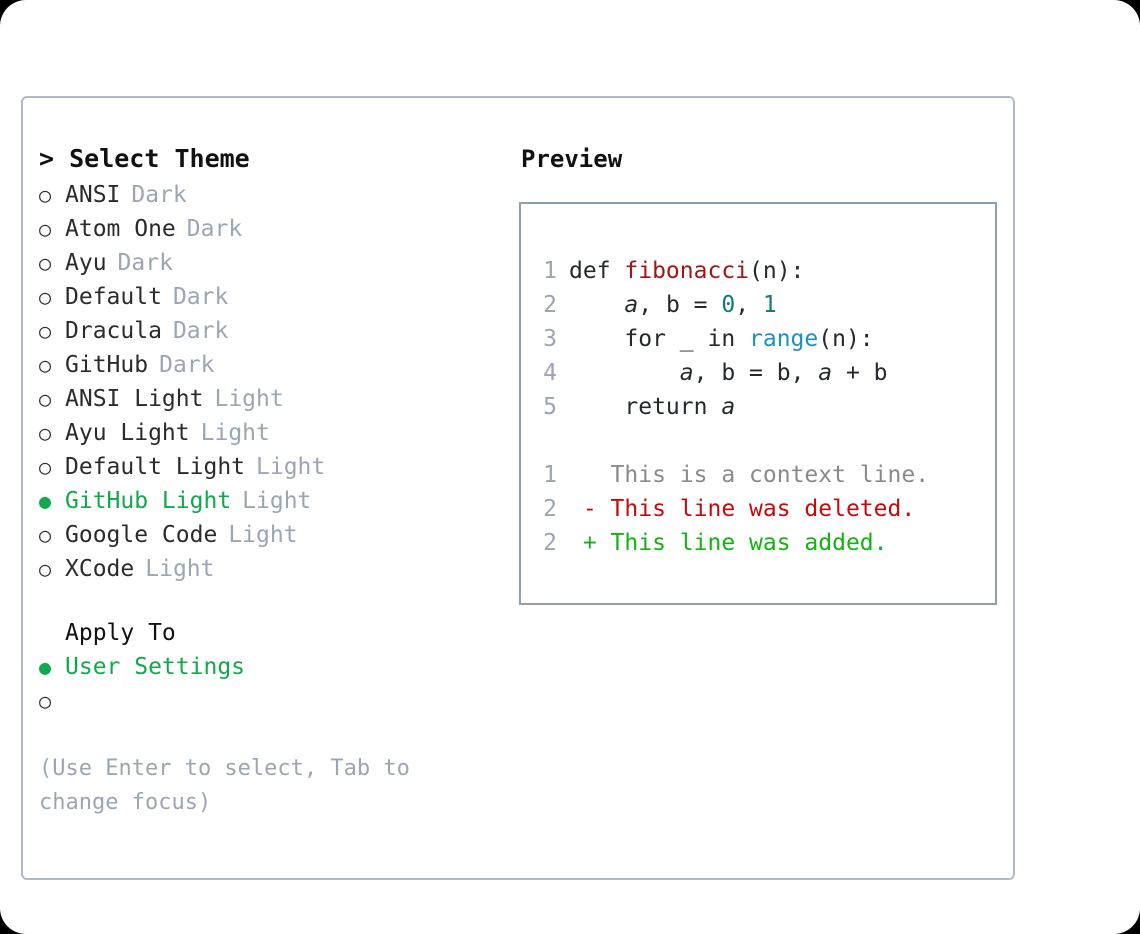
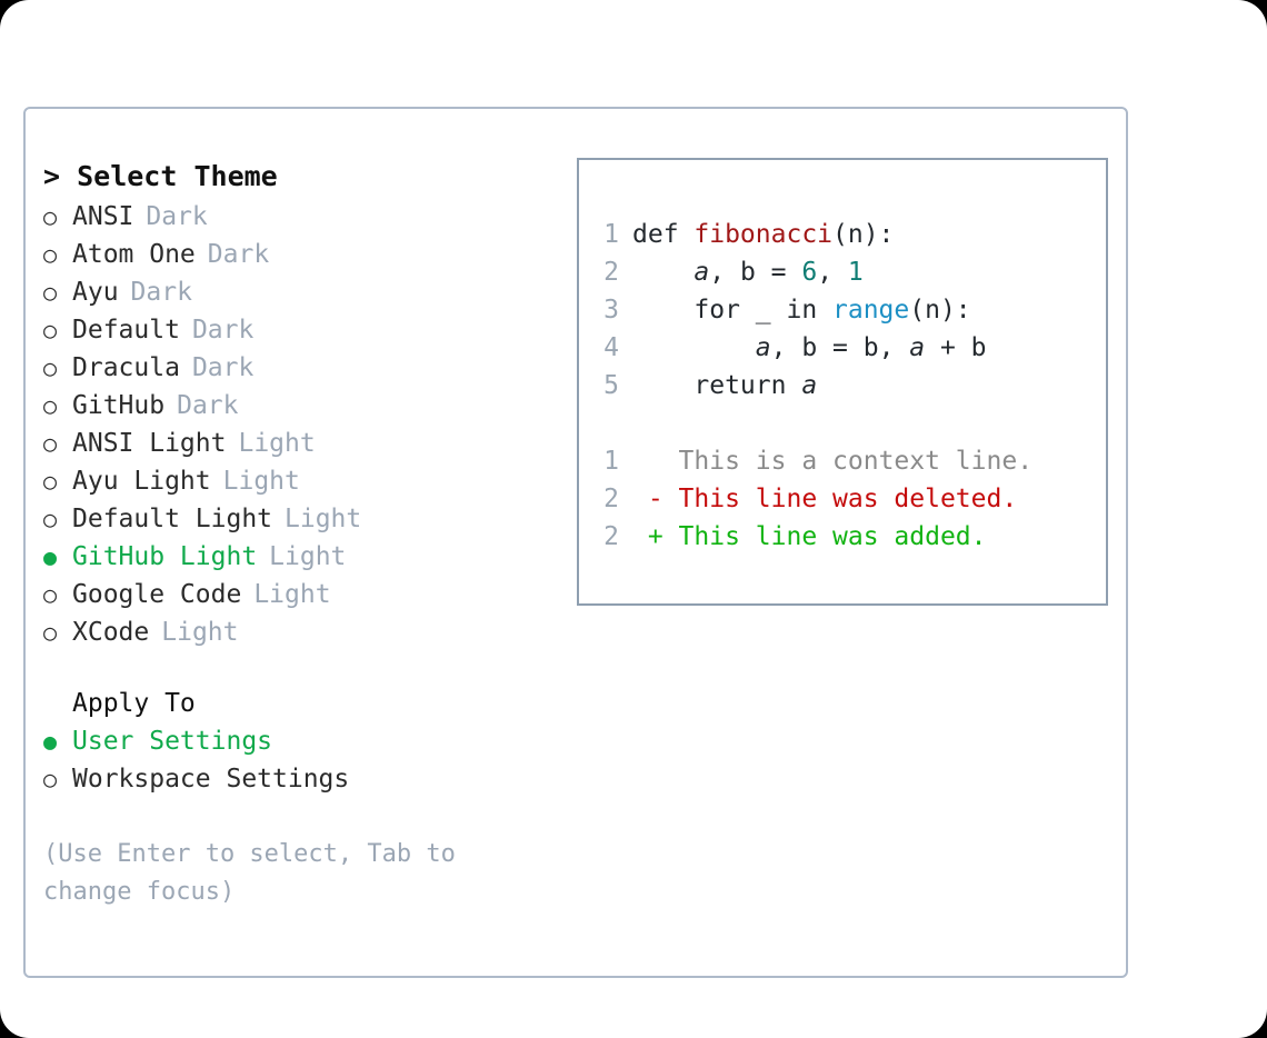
  > Select Theme
  ○
  ANSI
  Dark
  ○
  Atom One
  Dark
  ○
  Ayu
  Dark
  ○
  Default
  Dark
  ○
  Dracula
  Dark
  ○
  GitHub
  Dark
  ○
  ANSI Light
  Light
  ○
  Ayu Light
  Light
  ○
  Default Light
  Light
  ●
  GitHub Light
  Light
  ○
  Google Code
  Light
  ○
  XCode
  Light
  Apply To
  ●
  User Settings
  ○
+ Workspace Settings
  (Use Enter to select, Tab to change focus)
- Preview
  1
  def fibonacci(n):
  2
- a, b = 0, 1
+ a, b = 6, 1
  3
  for _ in range(n):
  4
  a, b = b, a + b
  5
  return a
  1
  This is a context line.
  2
  -
  This line was deleted.
  2
  +
  This line was added.
